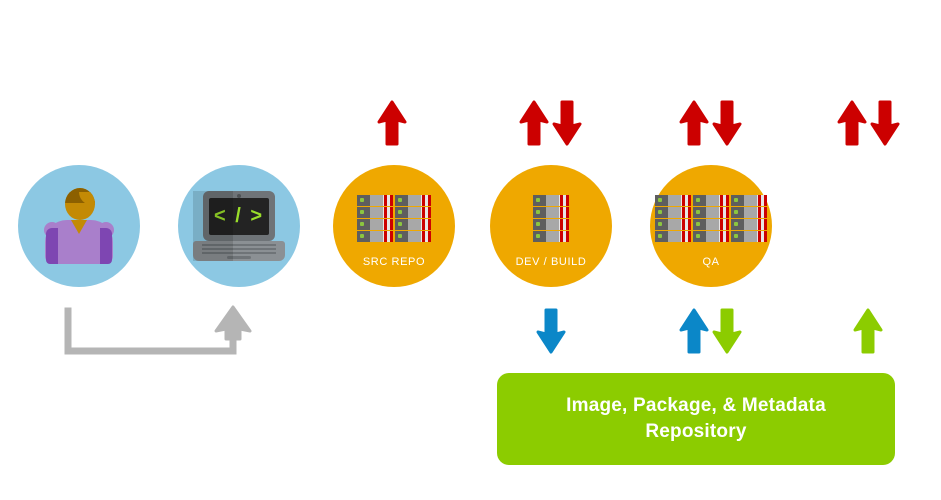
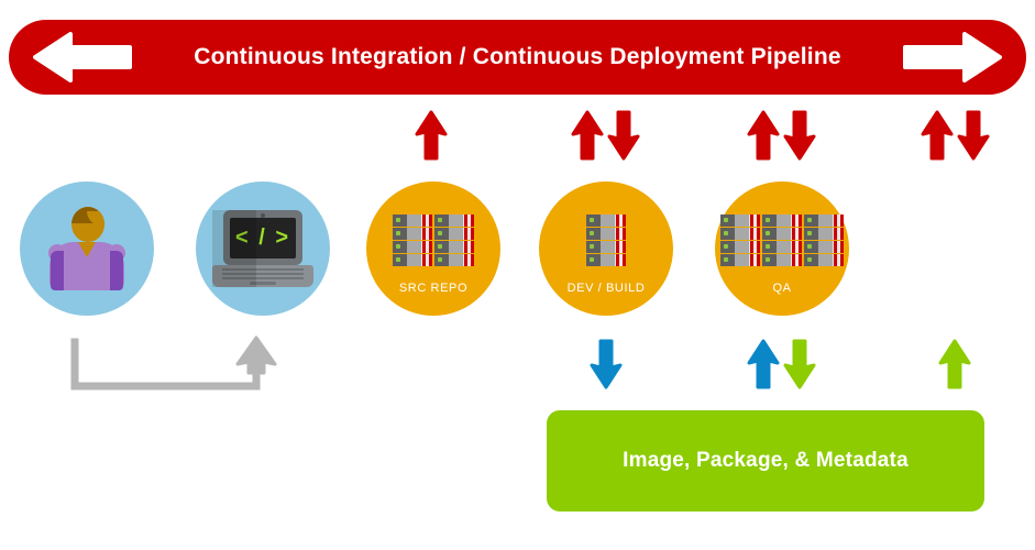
+ Continuous Integration / Continuous Deployment Pipeline
  < / >
  SRC REPO
  DEV / BUILD
  QA
  Image, Package, & Metadata
- Repository
